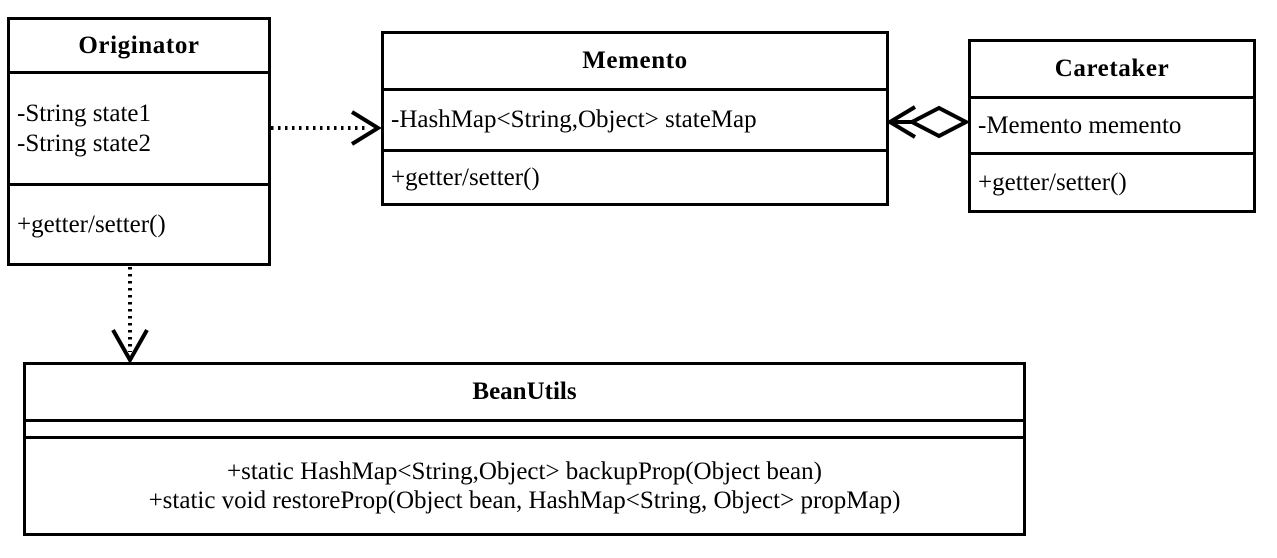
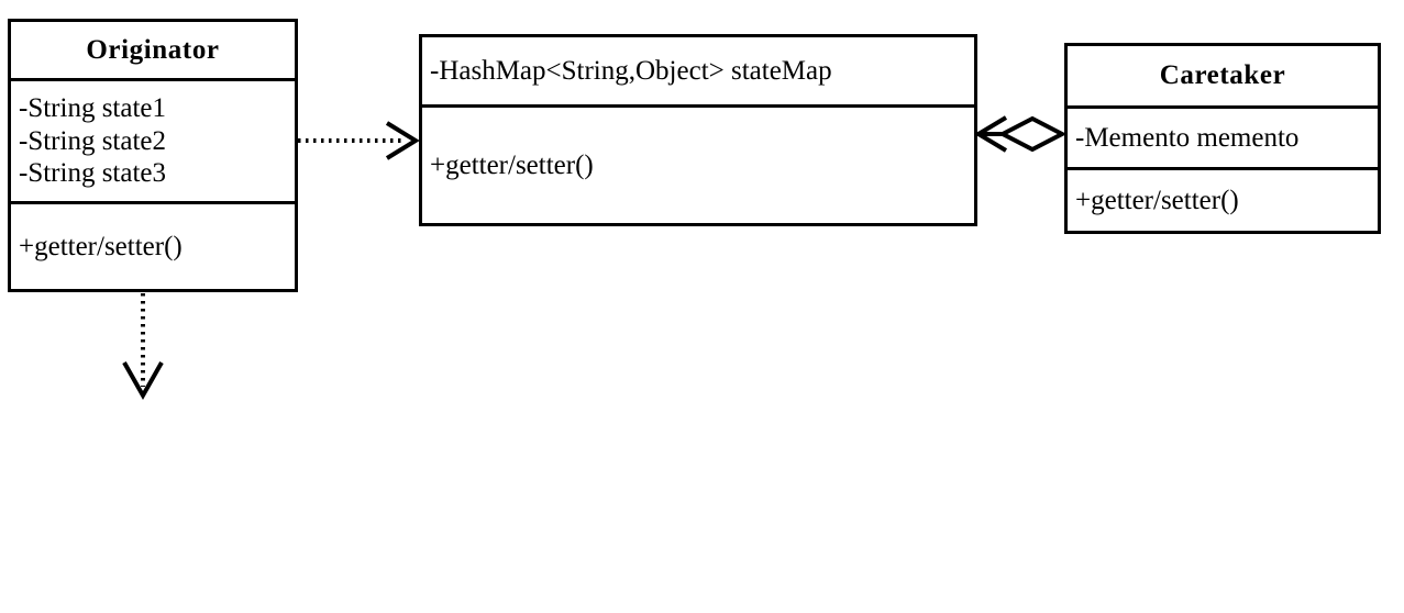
  Originator
  -String state1
  -String state2
+ -String state3
  +getter/setter()
- Memento
  -HashMap<String,Object> stateMap
  +getter/setter()
  Caretaker
  -Memento memento
  +getter/setter()
- BeanUtils
- +static HashMap<String,Object> backupProp(Object bean)
- +static void restoreProp(Object bean, HashMap<String, Object> propMap)
